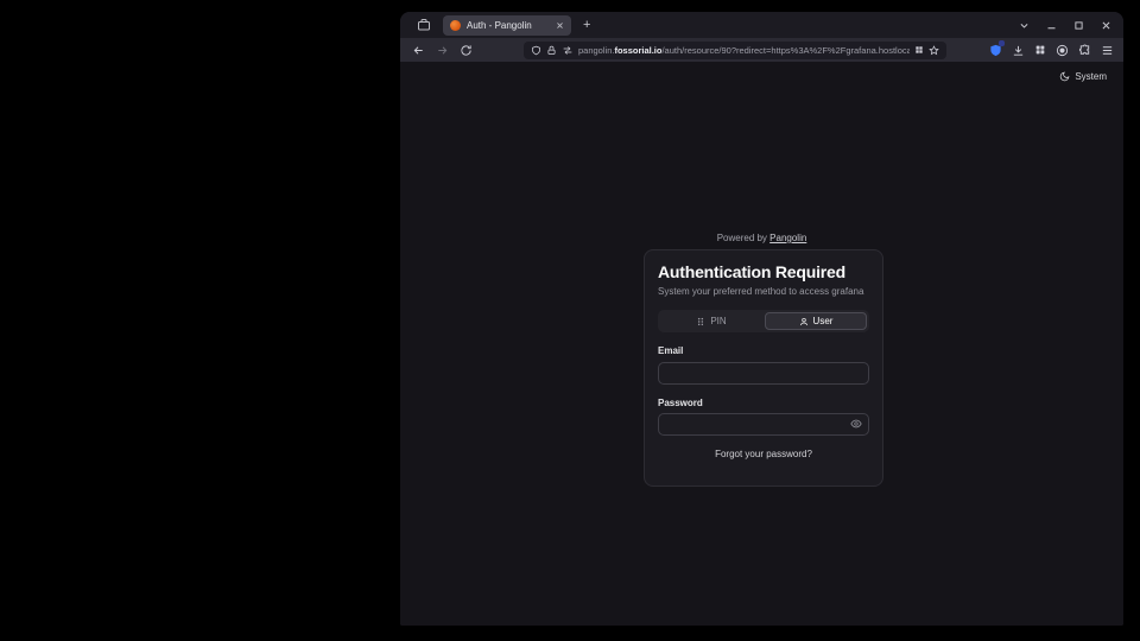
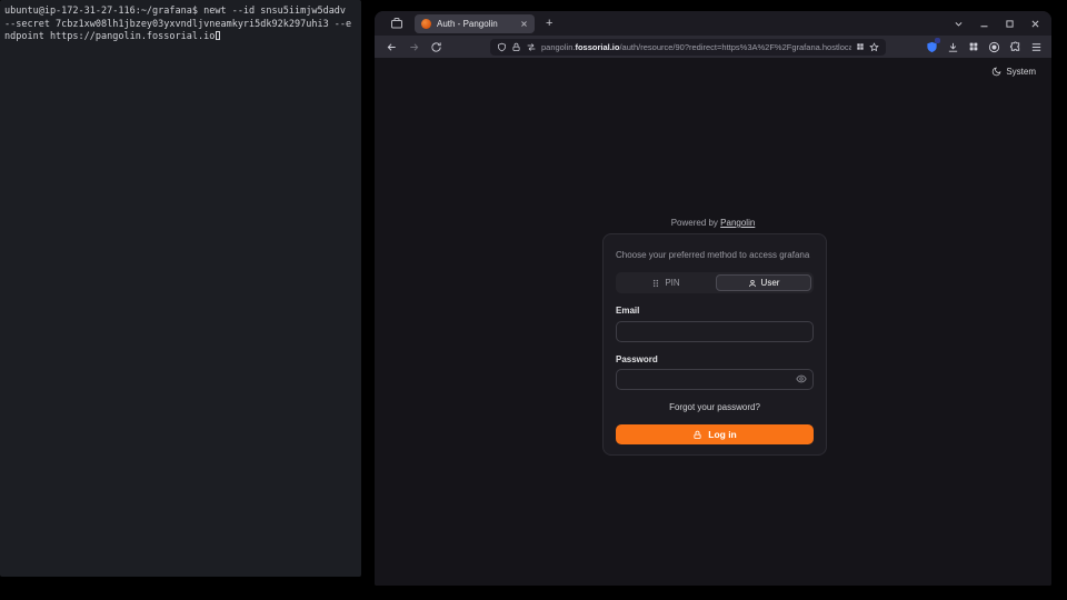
+ ubuntu@ip-172-31-27-116:~/grafana$ newt --id snsu5iimjw5dadv
+ --secret 7cbz1xw08lh1jbzey03yxvndljvneamkyri5dk92k297uhi3 --e
+ ndpoint https://pangolin.fossorial.io
  Auth - Pangolin
  +
  pangolin.fossorial.io/auth/resource/90?redirect=https%3A%2F%2Fgrafana.hostloca
  System
  Powered by Pangolin
- Authentication Required
- System your preferred method to access grafana
+ Choose your preferred method to access grafana
  PIN
  User
  Email
  Password
  Forgot your password?
+ Log in
